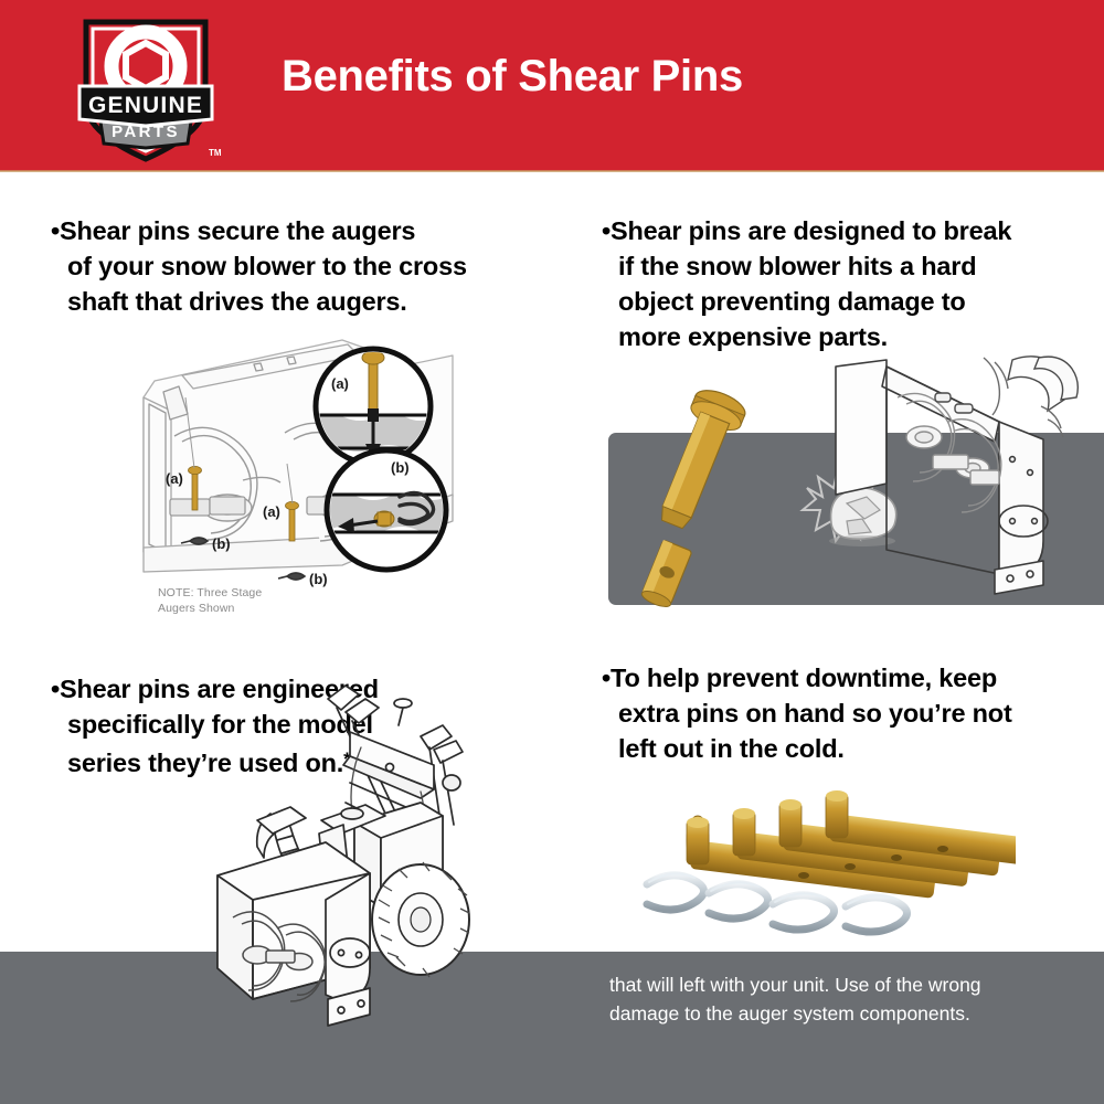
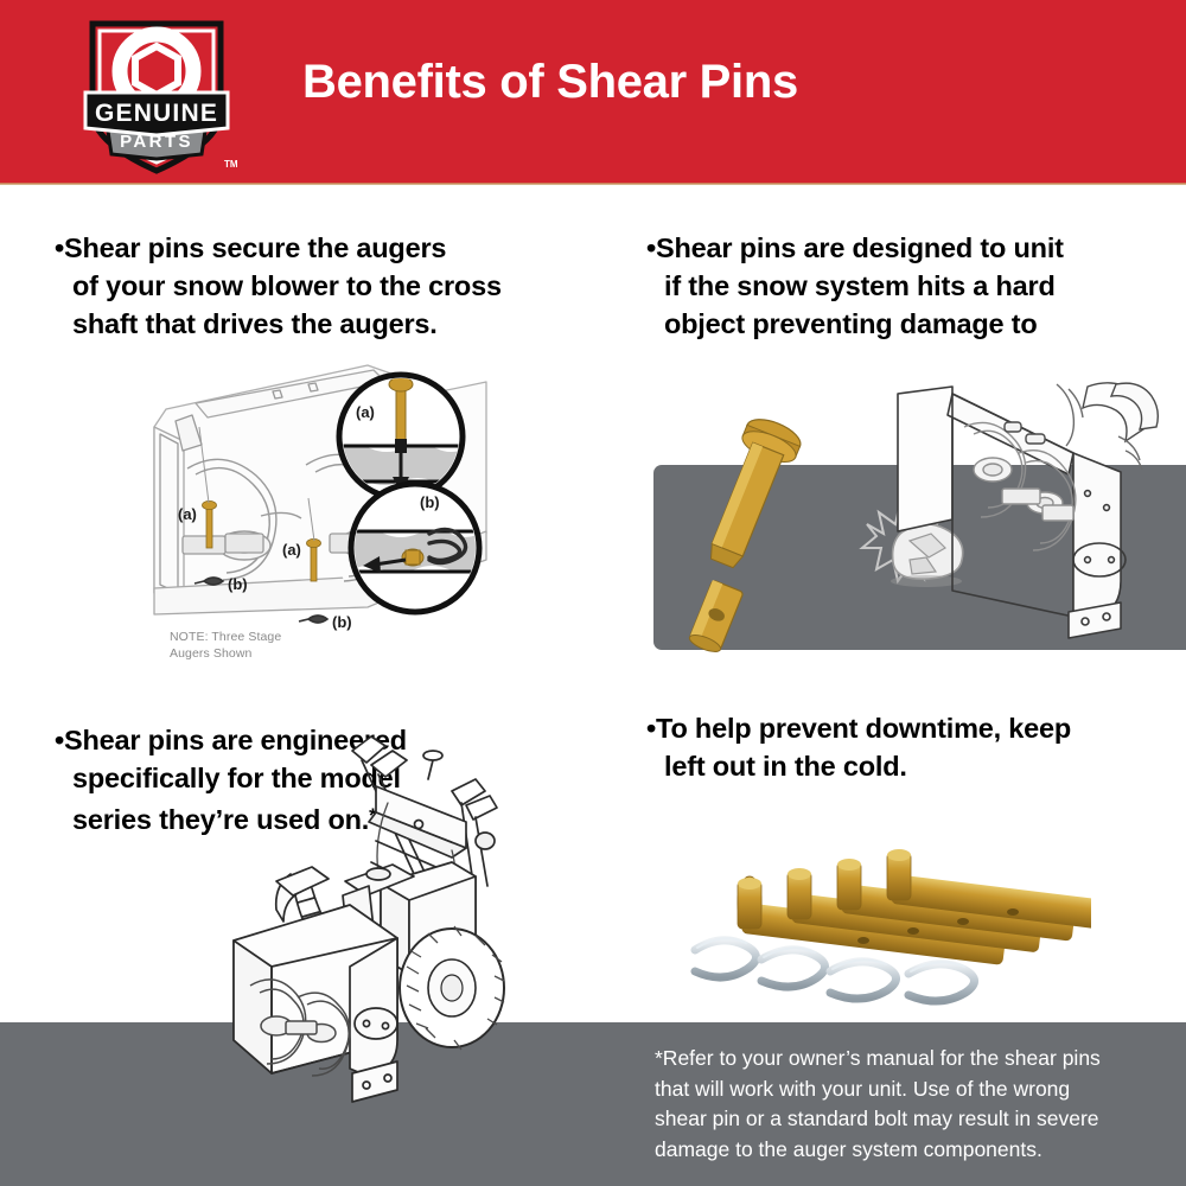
  PARTS
  GENUINE
  TM
  Benefits of Shear Pins
  •Shear pins secure the augers
  of your snow blower to the cross
  shaft that drives the augers.
- •Shear pins are designed to break
+ •Shear pins are designed to unit
- if the snow blower hits a hard
+ if the snow system hits a hard
  object preventing damage to
- more expensive parts.
  •Shear pins are engineeed
  specifically for the moel
  series they’re used on.
  •To help prevent downtime, keep
- extra pins on hand so you’re not
  left out in the cold.
  (a)
  (a)
  (b)
  (b)
  (a)
  (b)
  NOTE: Three Stage
  Augers Shown
+ *Refer to your owner’s manual for the shear pins
- that will left with your unit. Use of the wrong
+ that will work with your unit. Use of the wrong
+ shear pin or a standard bolt may result in severe
  damage to the auger system components.
